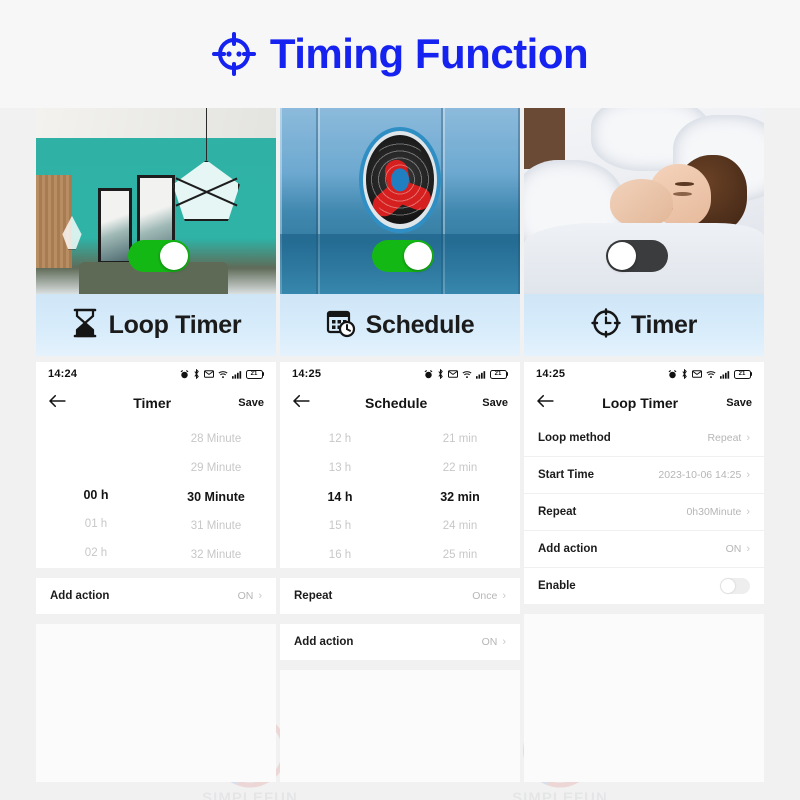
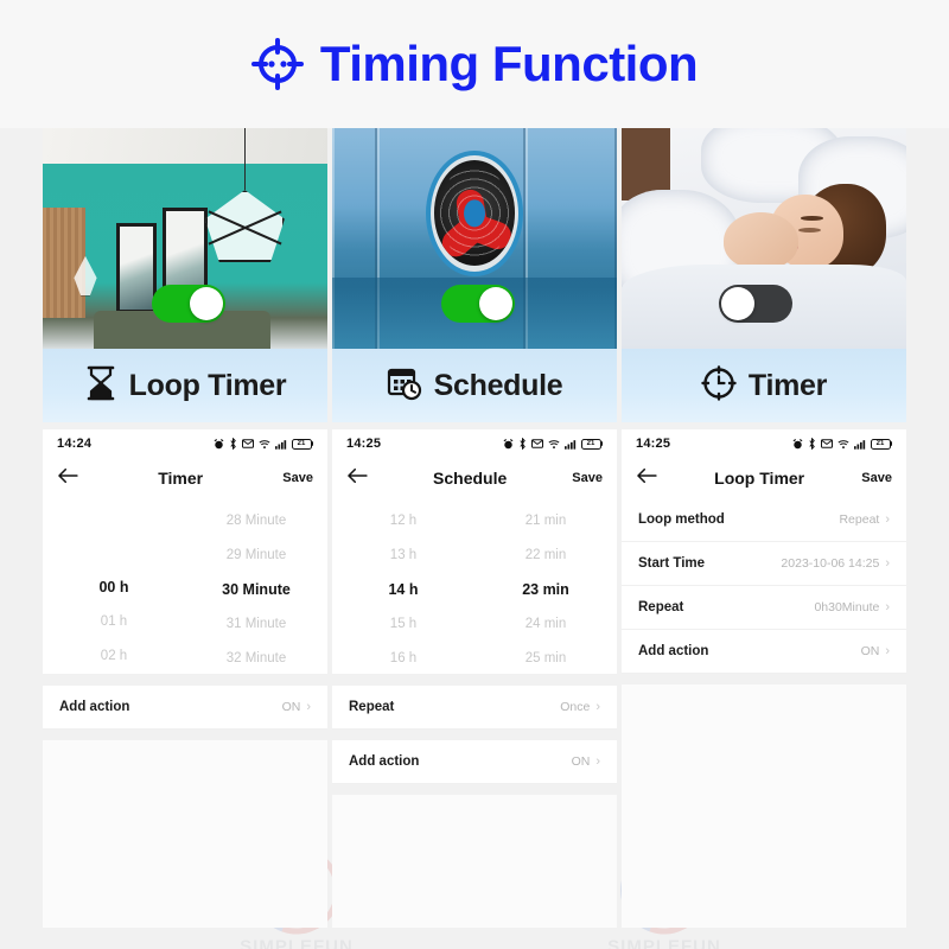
  Timing Function
  Loop Timer
  Schedule
  Timer
  14:24
  Timer
  Save
  00 h
  01 h
  02 h
  28 Minute
  29 Minute
  30 Minute
  31 Minute
  32 Minute
  Add action
  ON
  ›
  14:25
  Schedule
  Save
  12 h
  13 h
  14 h
  15 h
  16 h
  21 min
  22 min
- 32 min
+ 23 min
  24 min
  25 min
  Repeat
  Once
  ›
  Add action
  ON
  ›
  14:25
  Loop Timer
  Save
  Loop method
  Repeat
  ›
  Start Time
  2023-10-06 14:25
  ›
  Repeat
  0h30Minute
  ›
  Add action
  ON
  ›
- Enable
